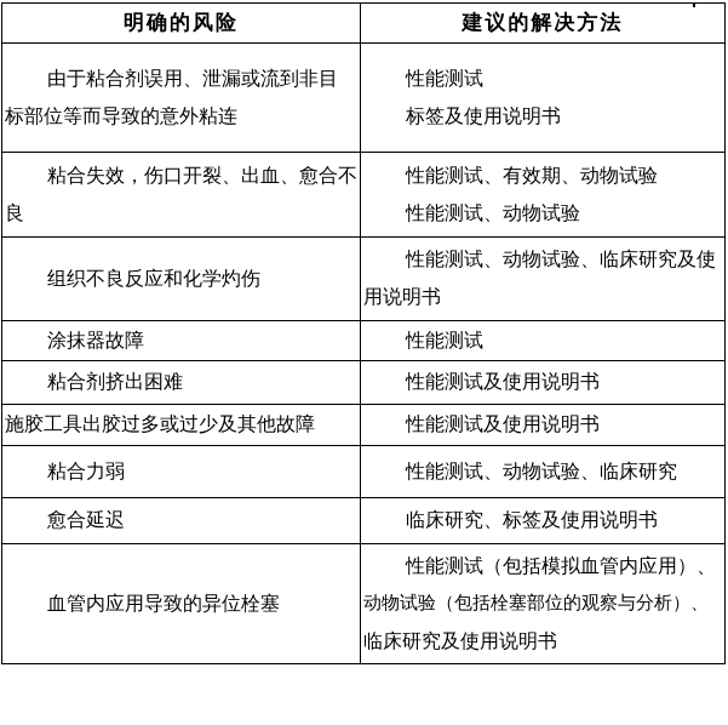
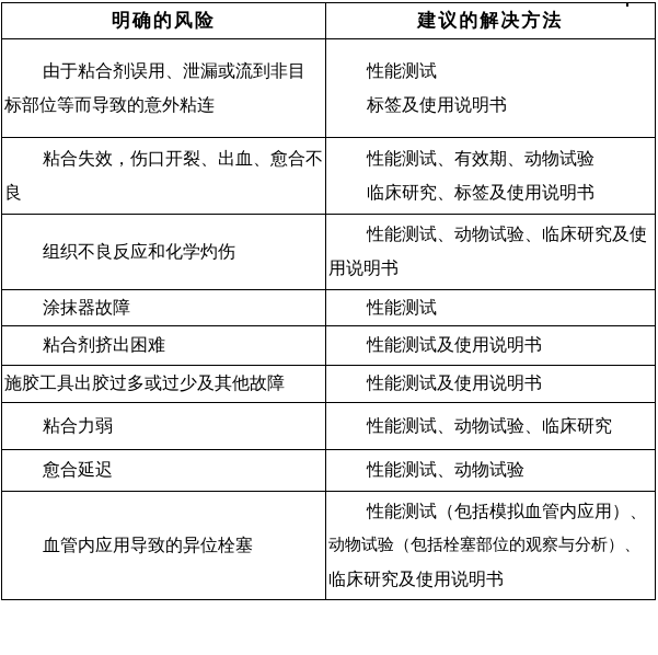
  明确的风险	建议的解决方法
  由于粘合剂误用、泄漏或流到非目 标部位等而导致的意外粘连	性能测试 标签及使用说明书
- 粘合失效，伤口开裂、出血、愈合不 良	性能测试、有效期、动物试验 性能测试、动物试验
+ 粘合失效，伤口开裂、出血、愈合不 良	性能测试、有效期、动物试验 临床研究、标签及使用说明书
  组织不良反应和化学灼伤	性能测试、动物试验、临床研究及使 用说明书
  涂抹器故障	性能测试
  粘合剂挤出困难	性能测试及使用说明书
  施胶工具出胶过多或过少及其他故障	性能测试及使用说明书
  粘合力弱	性能测试、动物试验、临床研究
- 愈合延迟	临床研究、标签及使用说明书
+ 愈合延迟	性能测试、动物试验
  血管内应用导致的异位栓塞	性能测试（包括模拟血管内应用）、 动物试验（包括栓塞部位的观察与分析）、 临床研究及使用说明书
